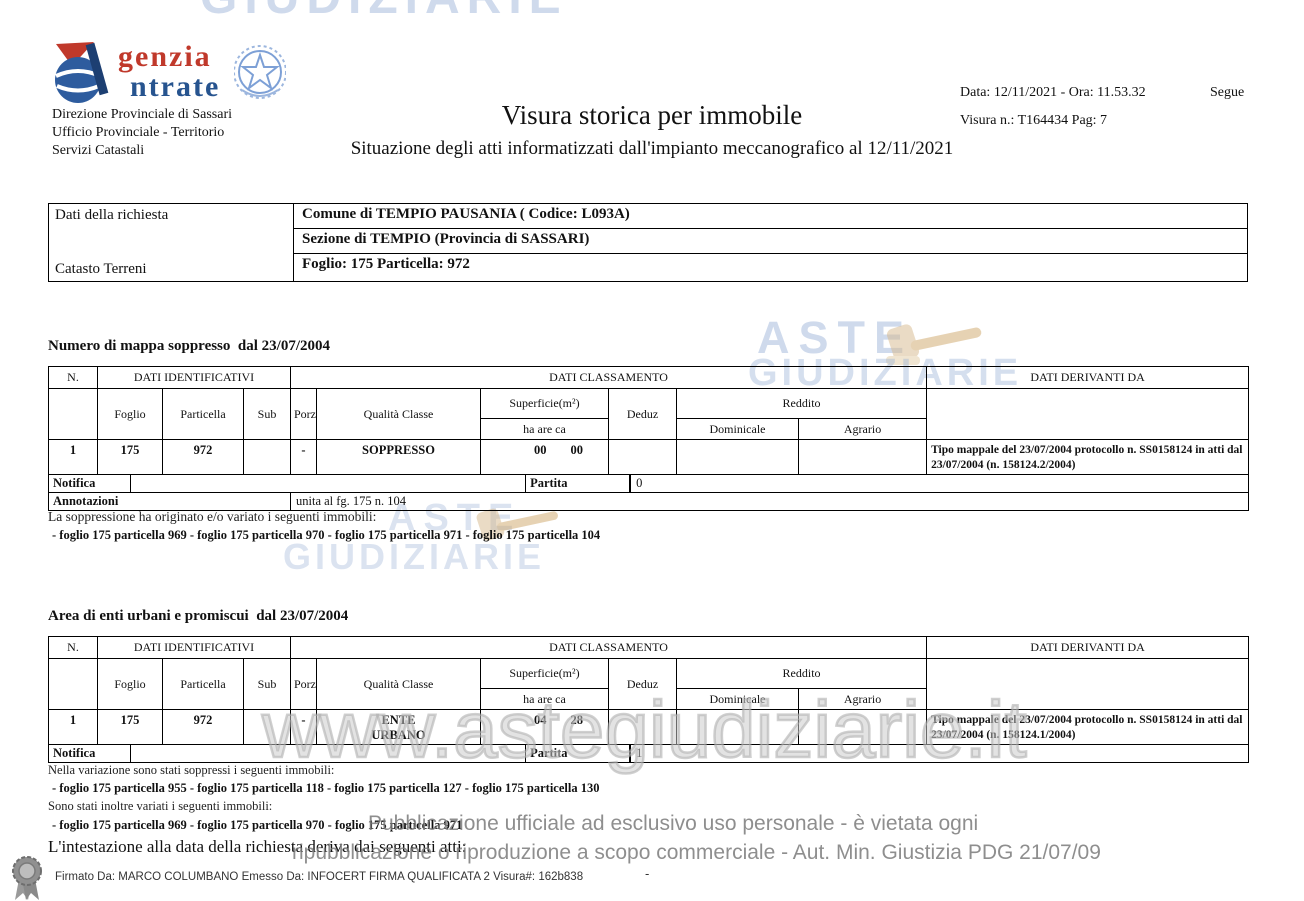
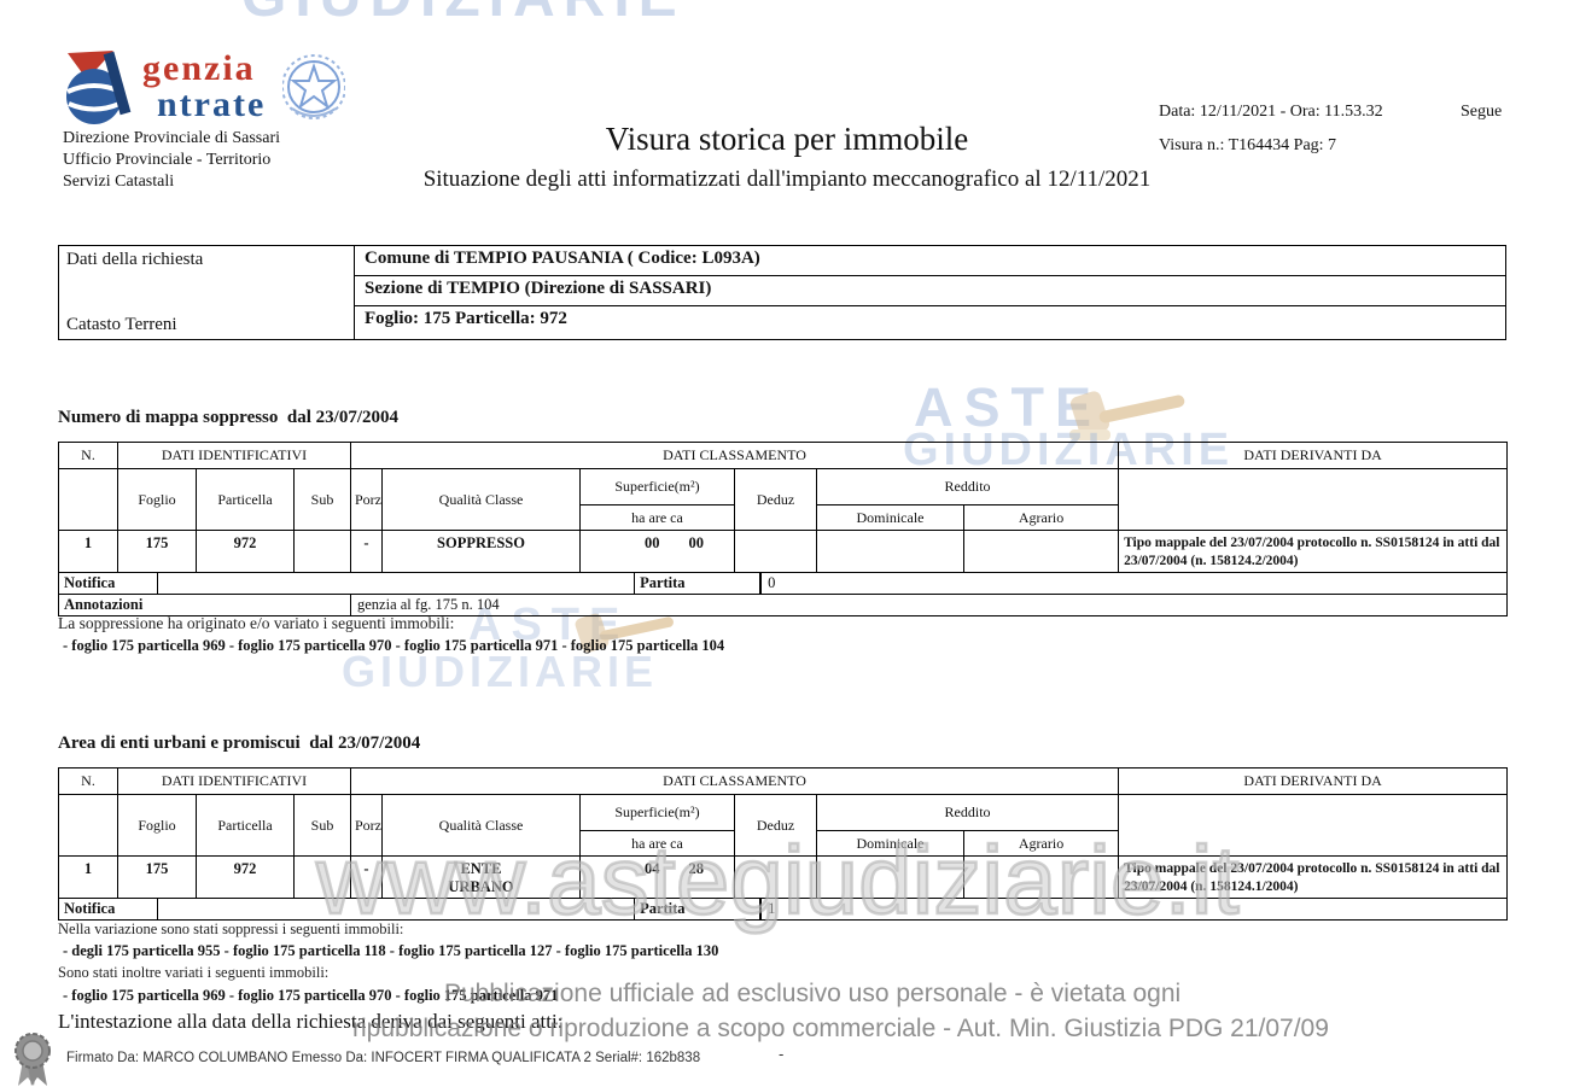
  ASTE
  GIUDIZIARIE
  ASTE
  GIUDIZIARIE
  www.astegiudiziarie.it
  Pubblicazione ufficiale ad esclusivo uso personale - è vietata ogni
  ripubblicazione o riproduzione a scopo commerciale - Aut. Min. Giustizia PDG 21/07/09
  genzia
  ntrate
  Direzione Provinciale di Sassari
  Ufficio Provinciale - Territorio
  Servizi Catastali
  Visura storica per immobile
  Situazione degli atti informatizzati dall'impianto meccanografico al 12/11/2021
  Data: 12/11/2021 - Ora: 11.53.32
  Segue
  Visura n.: T164434 Pag: 7
  Dati della richiesta
  Catasto Terreni
  Comune di TEMPIO PAUSANIA ( Codice: L093A)
- Sezione di TEMPIO (Provincia di SASSARI)
+ Sezione di TEMPIO (Direzione di SASSARI)
  Foglio: 175 Particella: 972
  Numero di mappa soppresso dal 23/07/2004
  N.	DATI IDENTIFICATIVI	DATI CLASSAMENTO	DATI DERIVANTI DA
  	Foglio	Particella	Sub	Porz	Qualità Classe	Superficie(m²)	Deduz	Reddito
  ha are ca	Dominicale	Agrario
  1	175	972		-	SOPPRESSO	00 00				Tipo mappale del 23/07/2004 protocollo n. SS0158124 in atti dal 23/07/2004 (n. 158124.2/2004)
  Notifica Partita 0
- Annotazioni unita al fg. 175 n. 104
+ Annotazioni genzia al fg. 175 n. 104
  La soppressione ha originato e/o variato i seguenti immobili:
  - foglio 175 particella 969 - foglio 175 particella 970 - foglio 175 particella 971 - foglio 175 particella 104
  Area di enti urbani e promiscui dal 23/07/2004
  N.	DATI IDENTIFICATIVI	DATI CLASSAMENTO	DATI DERIVANTI DA
  	Foglio	Particella	Sub	Porz	Qualità Classe	Superficie(m²)	Deduz	Reddito
  ha are ca	Dominicale	Agrario
  1	175	972		-	ENTE URBANO	04 28				Tipo mappale del 23/07/2004 protocollo n. SS0158124 in atti dal 23/07/2004 (n. 158124.1/2004)
  Notifica Partita 1
  Nella variazione sono stati soppressi i seguenti immobili:
- - foglio 175 particella 955 - foglio 175 particella 118 - foglio 175 particella 127 - foglio 175 particella 130
+ - degli 175 particella 955 - foglio 175 particella 118 - foglio 175 particella 127 - foglio 175 particella 130
  Sono stati inoltre variati i seguenti immobili:
  - foglio 175 particella 969 - foglio 175 particella 970 - foglio 175 particella 971
  L'intestazione alla data della richiesta deriva dai seguenti atti:
- Firmato Da: MARCO COLUMBANO Emesso Da: INFOCERT FIRMA QUALIFICATA 2 Visura#: 162b838
+ Firmato Da: MARCO COLUMBANO Emesso Da: INFOCERT FIRMA QUALIFICATA 2 Serial#: 162b838
  -
